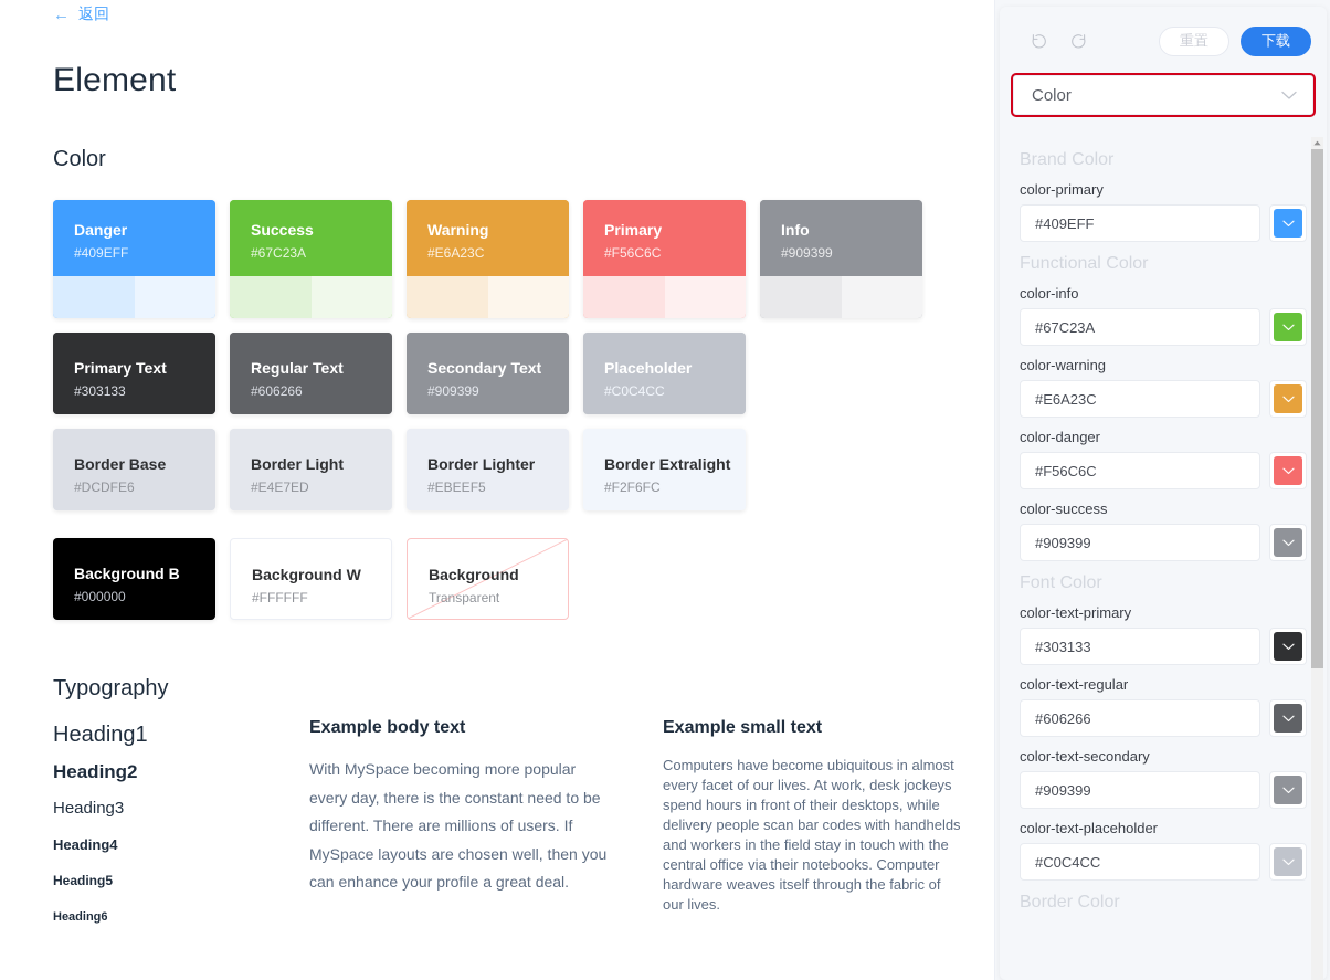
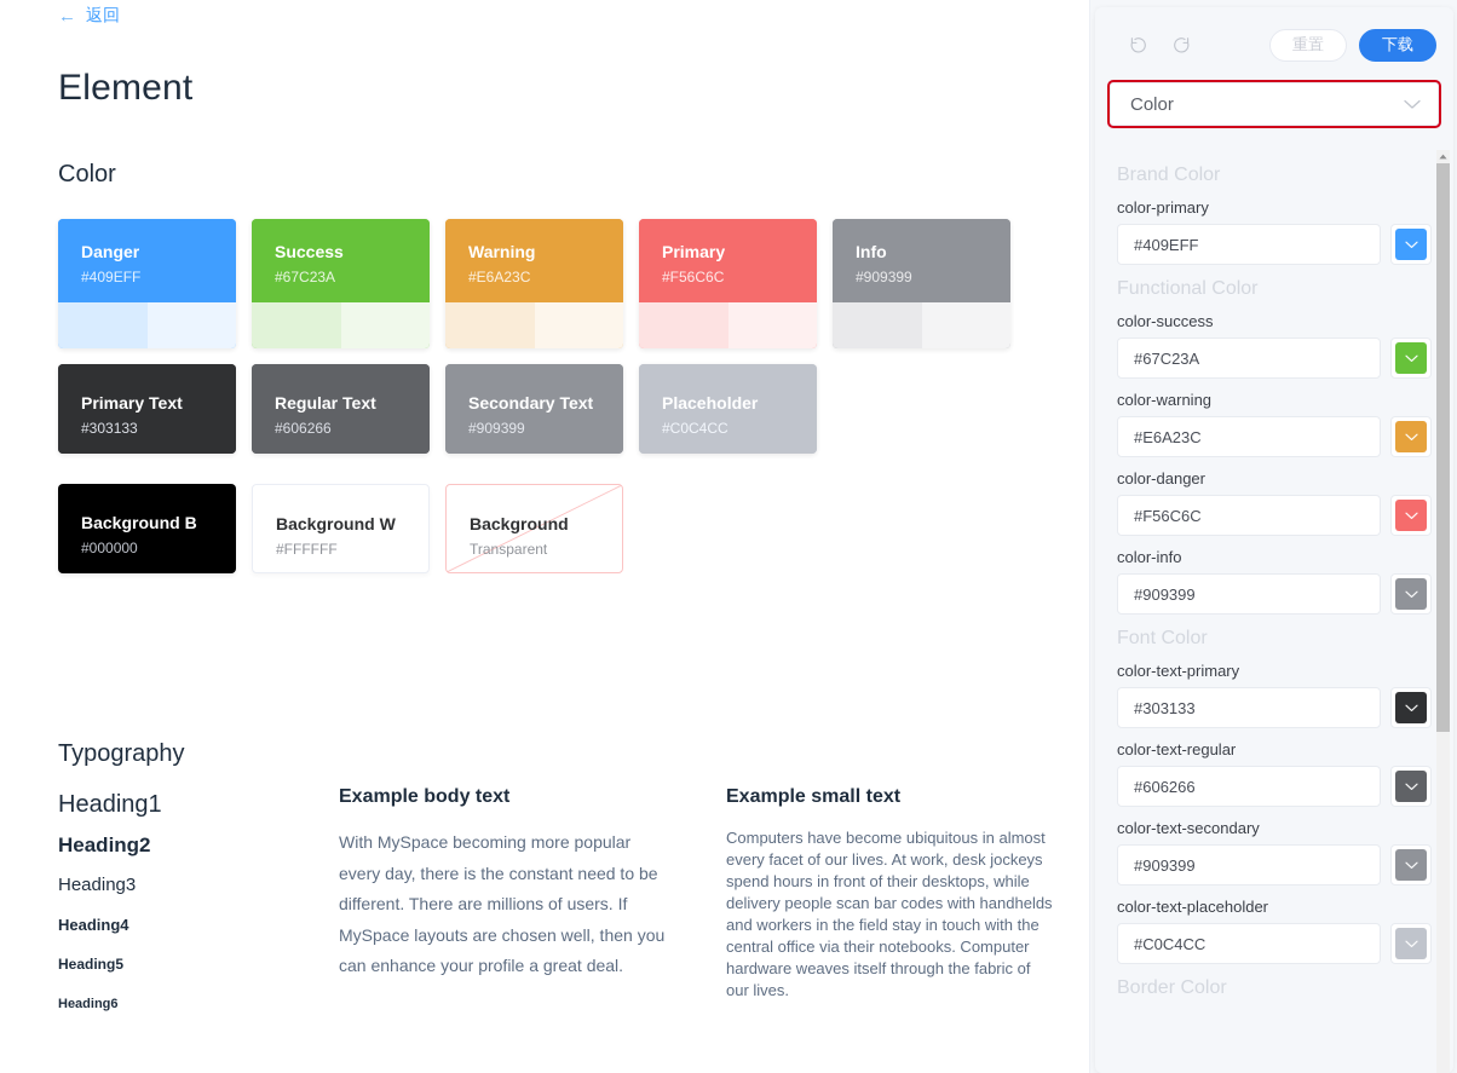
  ←
  返回
  Element
  Color
  Danger
  #409EFF
  Success
  #67C23A
  Warning
  #E6A23C
  Primary
  #F56C6C
  Info
  #909399
  Primary Text
  #303133
  Regular Text
  #606266
  Secondary Text
  #909399
  Placeholder
  #C0C4CC
- Border Base
- #DCDFE6
- Border Light
- #E4E7ED
- Border Lighter
- #EBEEF5
- Border Extralight
- #F2F6FC
  Background B
  #000000
  Background W
  #FFFFFF
  Background
  Transparent
  Typography
  Heading1
  Heading2
  Heading3
  Heading4
  Heading5
  Heading6
  Example body text
  With MySpace becoming more popular every day, there is the constant need to be different. There are millions of users. If MySpace layouts are chosen well, then you can enhance your profile a great deal.
  Example small text
  Computers have become ubiquitous in almost every facet of our lives. At work, desk jockeys spend hours in front of their desktops, while delivery people scan bar codes with handhelds and workers in the field stay in touch with the central office via their notebooks. Computer hardware weaves itself through the fabric of our lives.
  重置
  下载
  Color
  Brand Color
  color-primary
  #409EFF
  Functional Color
- color-info
+ color-success
  #67C23A
  color-warning
  #E6A23C
  color-danger
  #F56C6C
- color-success
+ color-info
  #909399
  Font Color
  color-text-primary
  #303133
  color-text-regular
  #606266
  color-text-secondary
  #909399
  color-text-placeholder
  #C0C4CC
  Border Color
